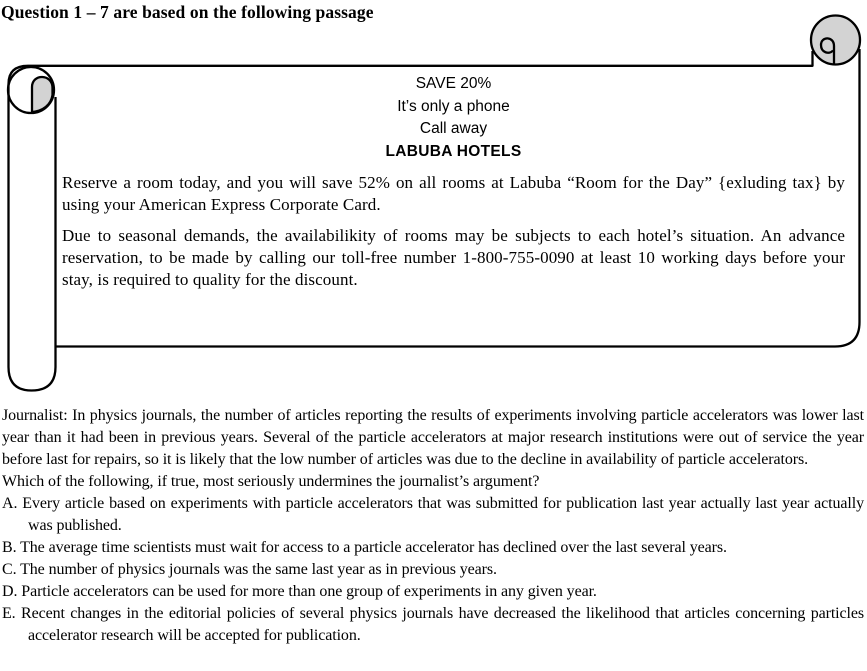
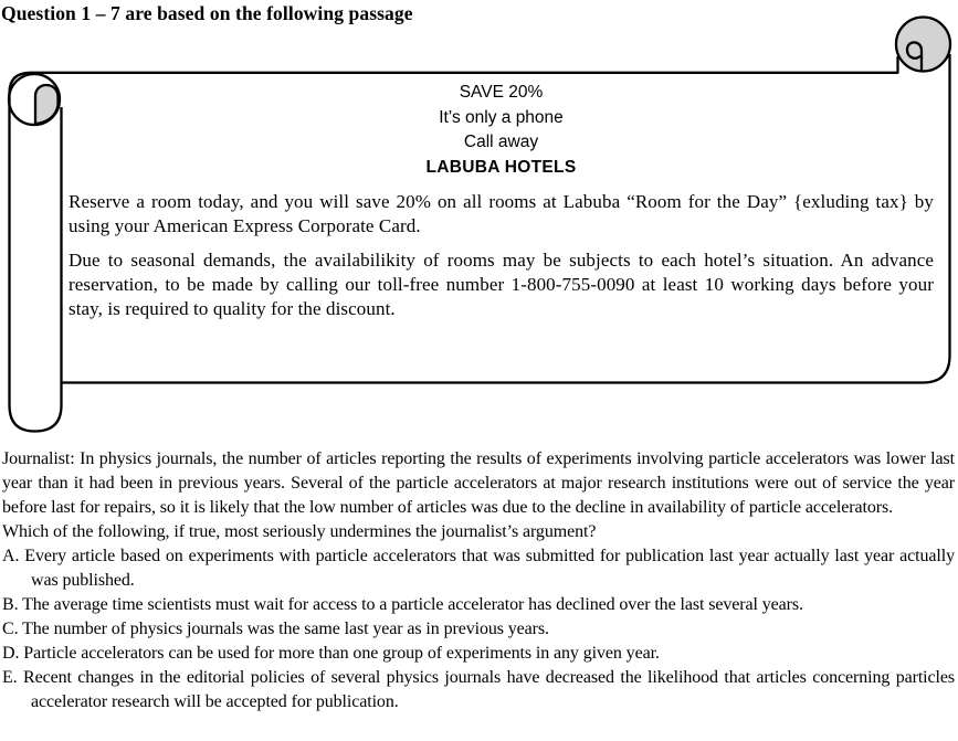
  Question 1 – 7 are based on the following passage
  SAVE 20%
  It’s only a phone
  Call away
  LABUBA HOTELS
- Reserve a room today, and you will save 52% on all rooms at Labuba “Room for the Day” {exluding tax} by using your American Express Corporate Card.
+ Reserve a room today, and you will save 20% on all rooms at Labuba “Room for the Day” {exluding tax} by using your American Express Corporate Card.
  Due to seasonal demands, the availabilikity of rooms may be subjects to each hotel’s situation. An advance reservation, to be made by calling our toll-free number 1-800-755-0090 at least 10 working days before your stay, is required to quality for the discount.
  Journalist: In physics journals, the number of articles reporting the results of experiments involving particle accelerators was lower last year than it had been in previous years. Several of the particle accelerators at major research institutions were out of service the year before last for repairs, so it is likely that the low number of articles was due to the decline in availability of particle accelerators.
  Which of the following, if true, most seriously undermines the journalist’s argument?
  A. Every article based on experiments with particle accelerators that was submitted for publication last year actually last year actually was published.
  B. The average time scientists must wait for access to a particle accelerator has declined over the last several years.
  C. The number of physics journals was the same last year as in previous years.
  D. Particle accelerators can be used for more than one group of experiments in any given year.
  E. Recent changes in the editorial policies of several physics journals have decreased the likelihood that articles concerning particles accelerator research will be accepted for publication.
